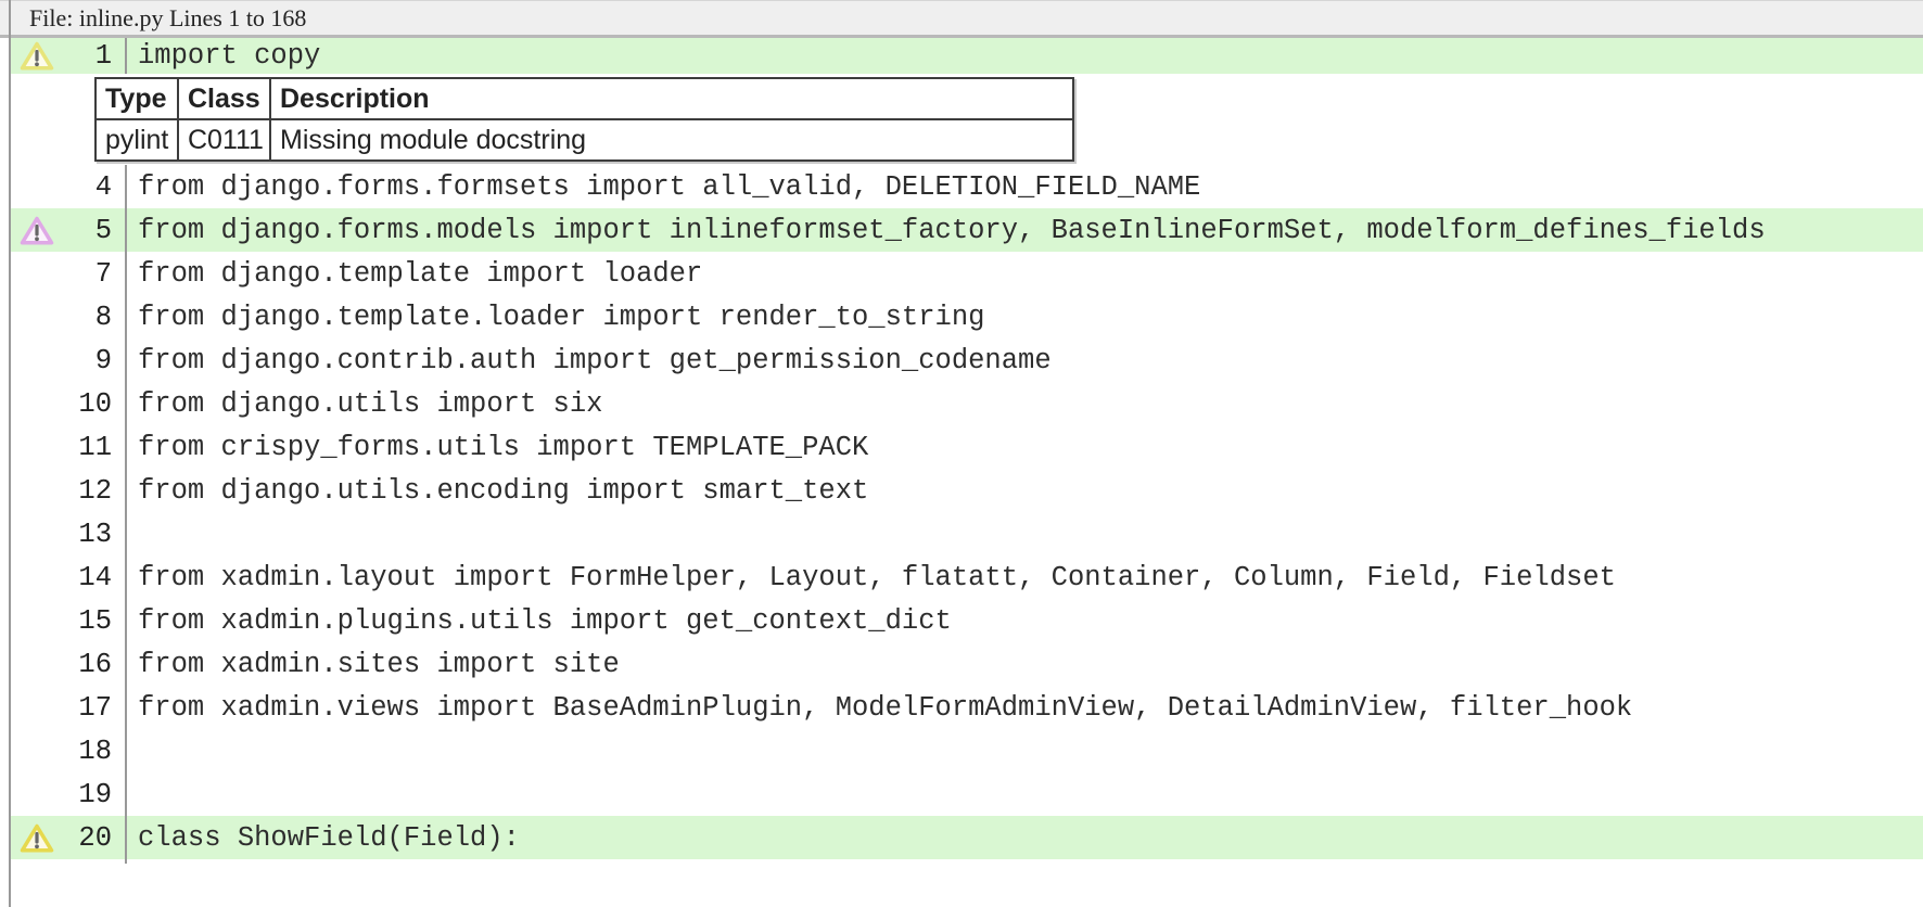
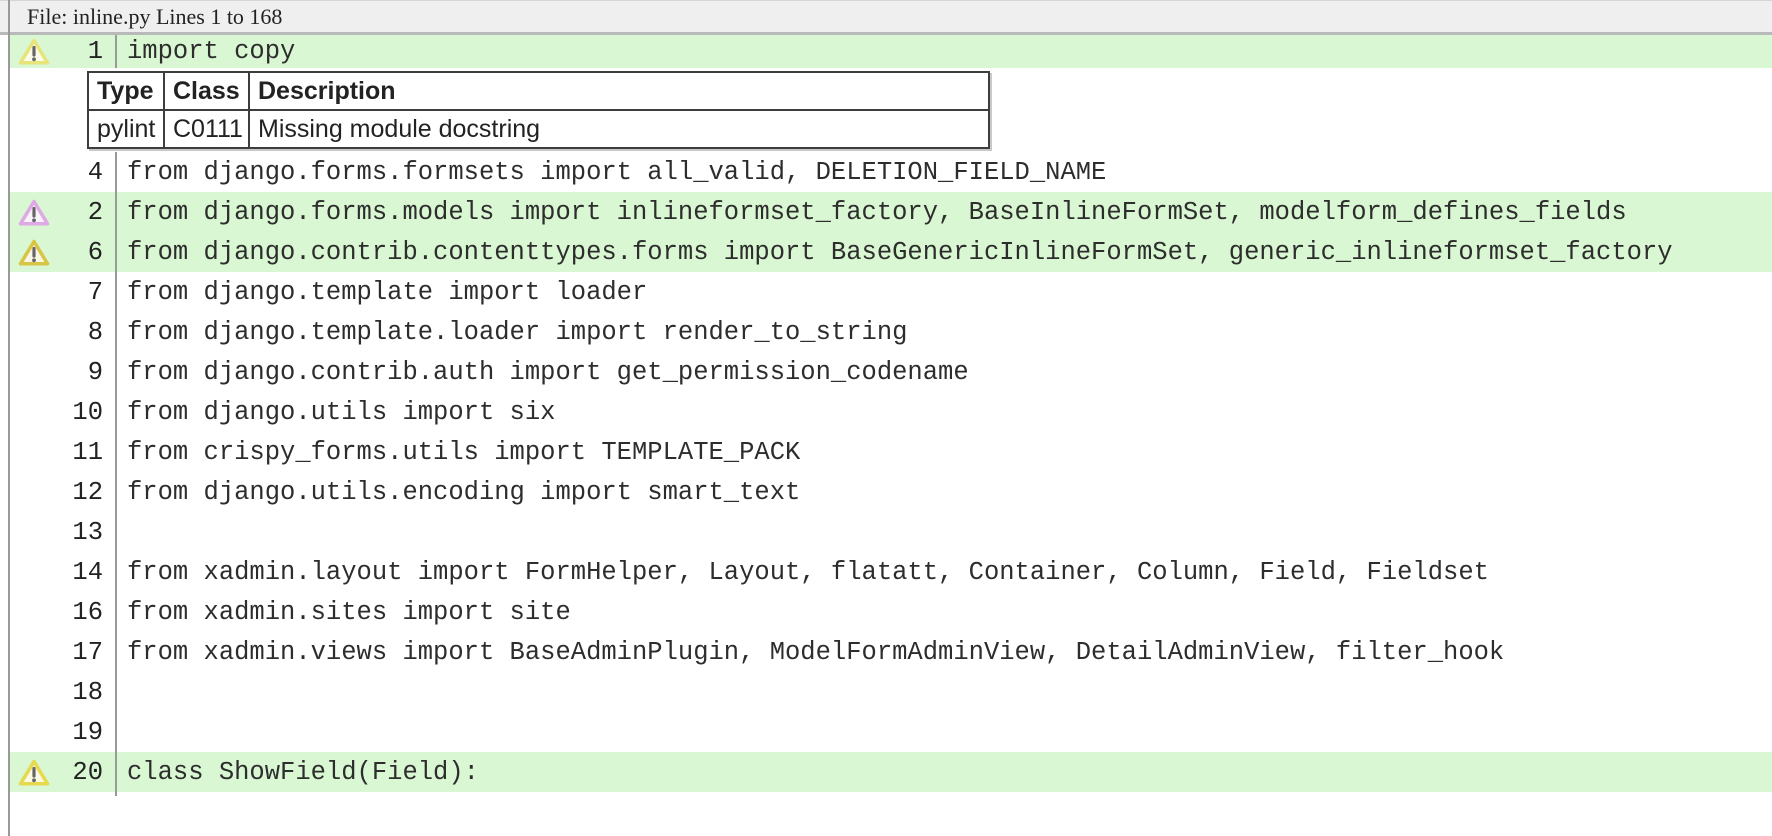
  File: inline.py Lines 1 to 168
  1
  import copy
  Type	Class	Description
  pylint	C0111	Missing module docstring
  4
  from django.forms.formsets import all_valid, DELETION_FIELD_NAME
- 5
+ 2
  from django.forms.models import inlineformset_factory, BaseInlineFormSet, modelform_defines_fields
+ 6
+ from django.contrib.contenttypes.forms import BaseGenericInlineFormSet, generic_inlineformset_factory
  7
  from django.template import loader
  8
  from django.template.loader import render_to_string
  9
  from django.contrib.auth import get_permission_codename
  10
  from django.utils import six
  11
  from crispy_forms.utils import TEMPLATE_PACK
  12
  from django.utils.encoding import smart_text
  13
  14
  from xadmin.layout import FormHelper, Layout, flatatt, Container, Column, Field, Fieldset
- 15
- from xadmin.plugins.utils import get_context_dict
  16
  from xadmin.sites import site
  17
  from xadmin.views import BaseAdminPlugin, ModelFormAdminView, DetailAdminView, filter_hook
  18
  19
  20
  class ShowField(Field):
